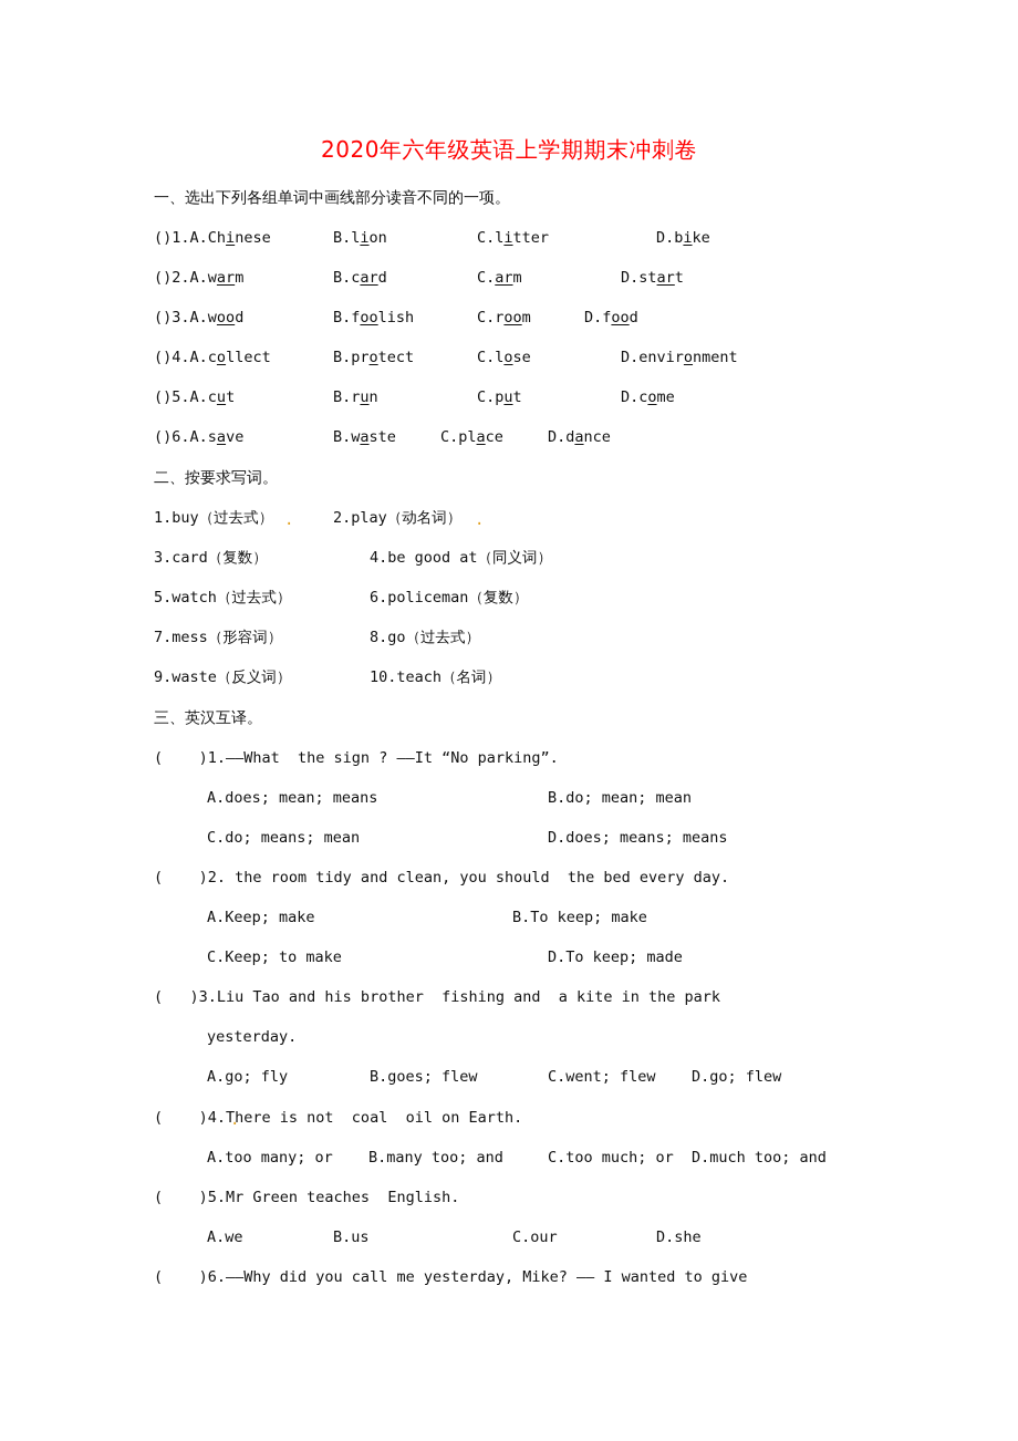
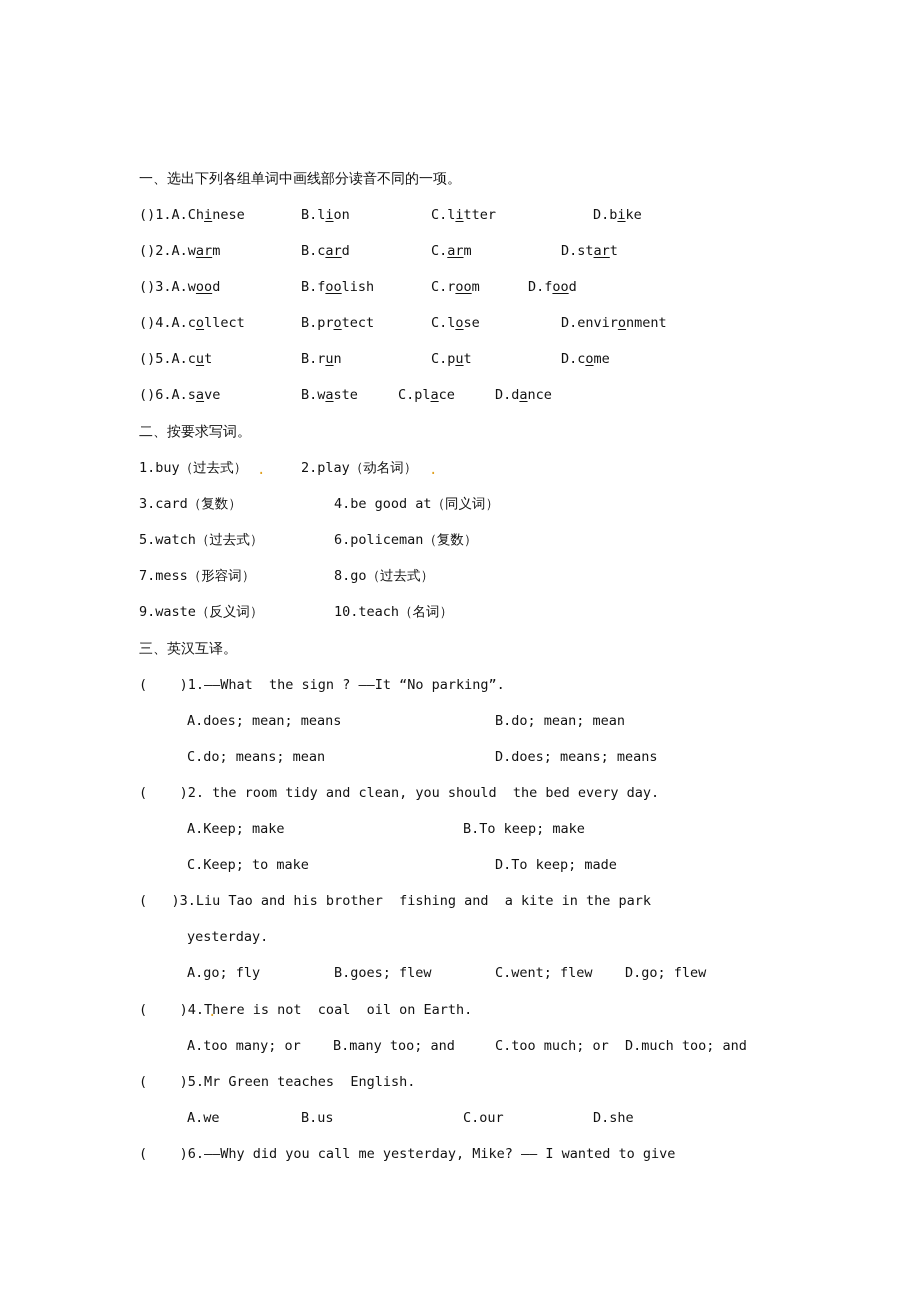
- 2020年六年级英语上学期期末冲刺卷
  一、选出下列各组单词中画线部分读音不同的一项。
  ()1.A.Chinese
  B.lion
  C.litter
  D.bike
  ()2.A.warm
  B.card
  C.arm
  D.start
  ()3.A.wood
  B.foolish
  C.room
  D.food
  ()4.A.collect
  B.protect
  C.lose
  D.environment
  ()5.A.cut
  B.run
  C.put
  D.come
  ()6.A.save
  B.waste
  C.place
  D.dance
  二、按要求写词。
  1.buy（过去式）
  .
  2.play（动名词）
  .
  3.card（复数）
  4.be good at（同义词）
  5.watch（过去式）
  6.policeman（复数）
  7.mess（形容词）
  8.go（过去式）
  9.waste（反义词）
  10.teach（名词）
  三、英汉互译。
  ( )1.——What the sign ? ——It “No parking”.
  A.does; mean; means
  B.do; mean; mean
  C.do; means; mean
  D.does; means; means
  ( )2. the room tidy and clean, you should the bed every day.
  A.Keep; make
  B.To keep; make
  C.Keep; to make
  D.To keep; made
  ( )3.Liu Tao and his brother fishing and a kite in the park
  yesterday.
  A.go; fly
  B.goes; flew
  C.went; flew
  D.go; flew
  ( )4.There is not coal oil on Earth.
  .
  A.too many; or
  B.many too; and
  C.too much; or
  D.much too; and
  ( )5.Mr Green teaches English.
  A.we
  B.us
  C.our
  D.she
  ( )6.——Why did you call me yesterday, Mike? —— I wanted to give
